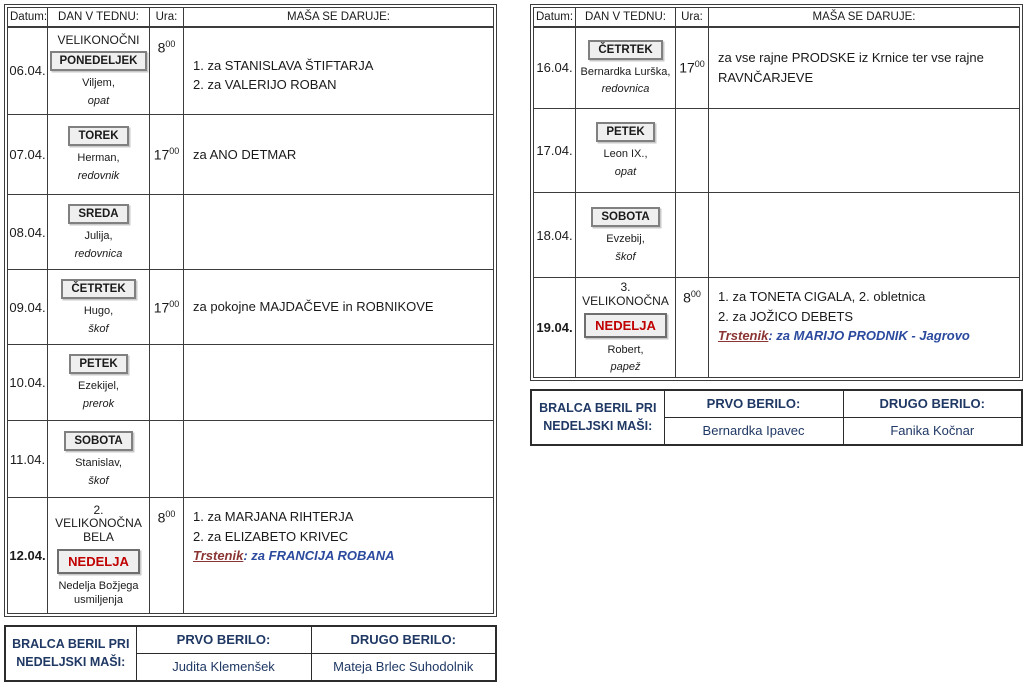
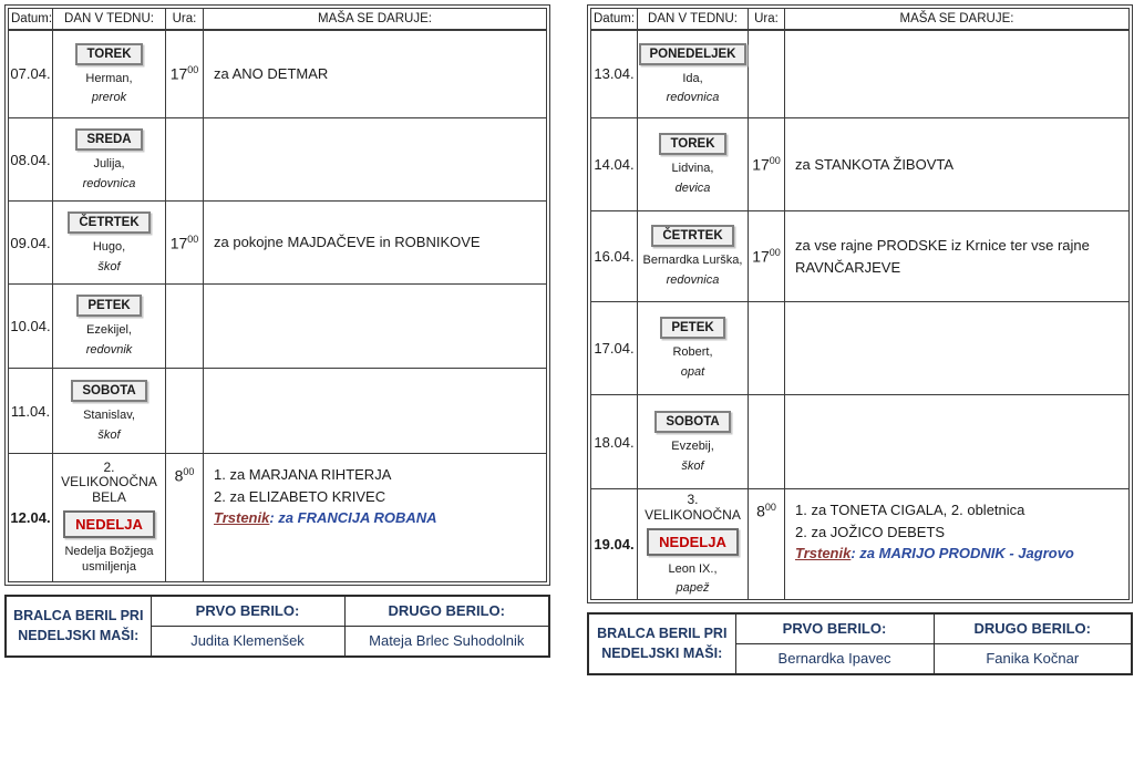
  Datum:	DAN V TEDNU:	Ura:	MAŠA SE DARUJE:
- 06.04.	VELIKONOČNI PONEDELJEK Viljem, opat	800	1. za STANISLAVA ŠTIFTARJA 2. za VALERIJO ROBAN
- 07.04.	TOREK Herman, redovnik	1700	za ANO DETMAR
+ 07.04.	TOREK Herman, prerok	1700	za ANO DETMAR
  08.04.	SREDA Julija, redovnica
  09.04.	ČETRTEK Hugo, škof	1700	za pokojne MAJDAČEVE in ROBNIKOVE
- 10.04.	PETEK Ezekijel, prerok
+ 10.04.	PETEK Ezekijel, redovnik
  11.04.	SOBOTA Stanislav, škof
  12.04.	2. VELIKONOČNA BELA NEDELJA Nedelja Božjega usmiljenja	800	1. za MARJANA RIHTERJA 2. za ELIZABETO KRIVEC Trstenik: za FRANCIJA ROBANA
  BRALCA BERIL PRI NEDELJSKI MAŠI:	PRVO BERILO:	DRUGO BERILO:
  Judita Klemenšek	Mateja Brlec Suhodolnik
  Datum:	DAN V TEDNU:	Ura:	MAŠA SE DARUJE:
+ 13.04.	PONEDELJEK Ida, redovnica
+ 14.04.	TOREK Lidvina, devica	1700	za STANKOTA ŽIBOVTA
  16.04.	ČETRTEK Bernardka Lurška, redovnica	1700	za vse rajne PRODSKE iz Krnice ter vse rajne RAVNČARJEVE
- 17.04.	PETEK Leon IX., opat
+ 17.04.	PETEK Robert, opat
  18.04.	SOBOTA Evzebij, škof
- 19.04.	3. VELIKONOČNA NEDELJA Robert, papež	800	1. za TONETA CIGALA, 2. obletnica 2. za JOŽICO DEBETS Trstenik: za MARIJO PRODNIK - Jagrovo
+ 19.04.	3. VELIKONOČNA NEDELJA Leon IX., papež	800	1. za TONETA CIGALA, 2. obletnica 2. za JOŽICO DEBETS Trstenik: za MARIJO PRODNIK - Jagrovo
  BRALCA BERIL PRI NEDELJSKI MAŠI:	PRVO BERILO:	DRUGO BERILO:
  Bernardka Ipavec	Fanika Kočnar
